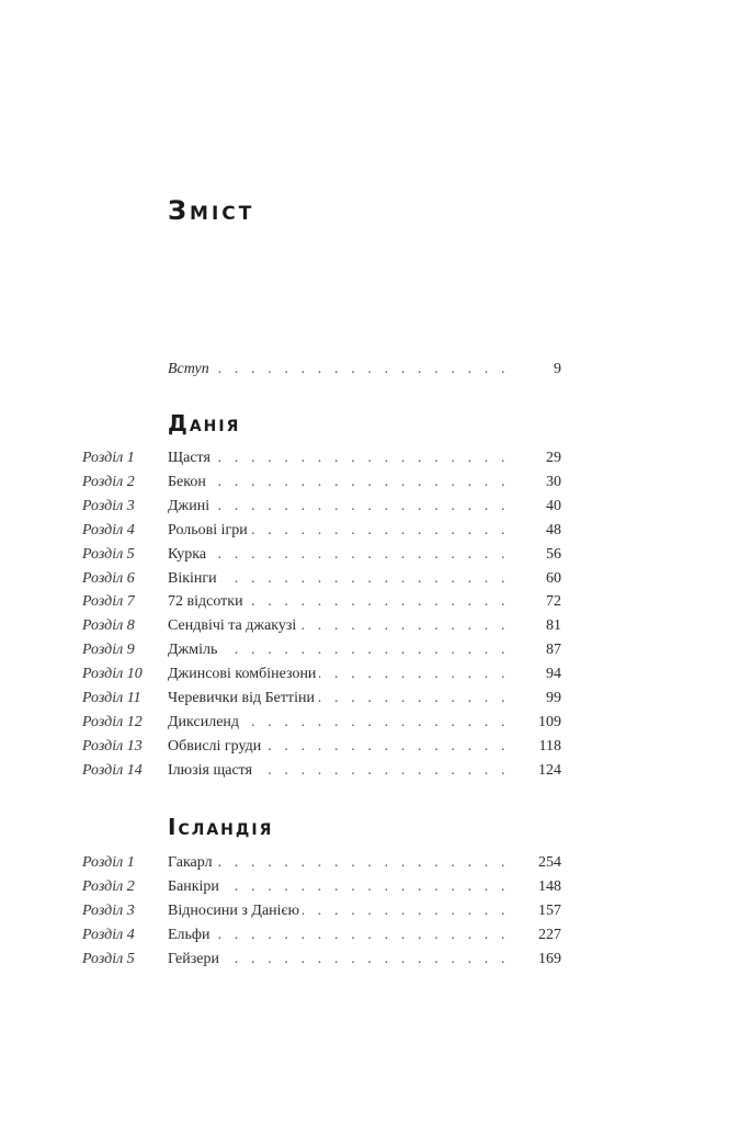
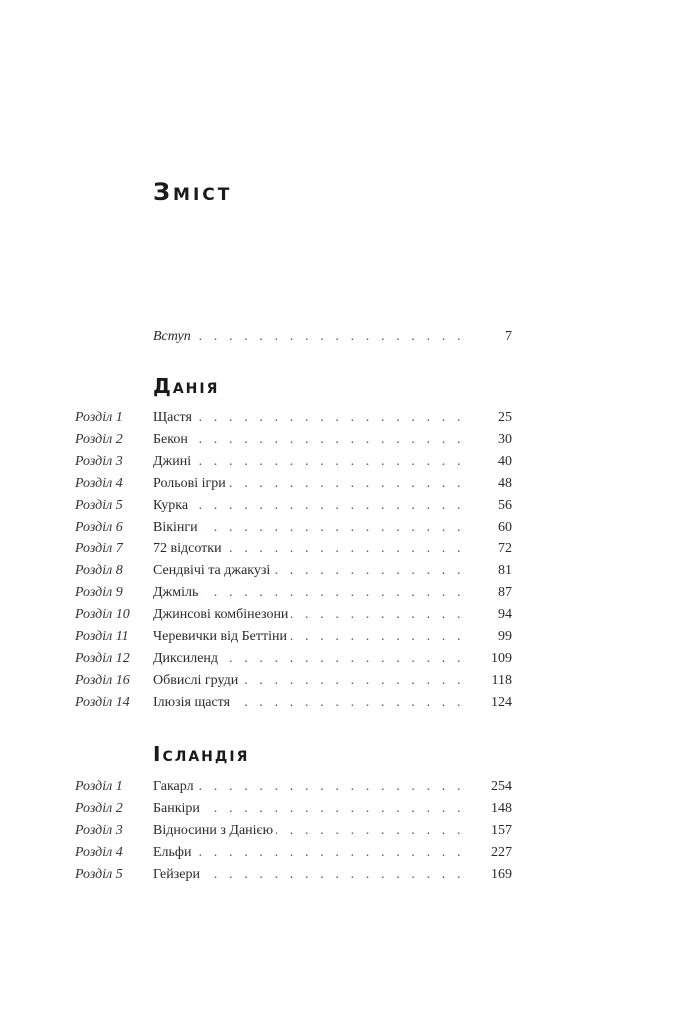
  Зміст
  Вступ
- 9
+ 7
  Данія
  Розділ 1
  Щастя
- 29
+ 25
  Розділ 2
  Бекон
  30
  Розділ 3
  Джині
  40
  Розділ 4
  Рольові ігри
  48
  Розділ 5
  Курка
  56
  Розділ 6
  Вікінги
  60
  Розділ 7
  72 відсотки
  72
  Розділ 8
  Сендвічі та джакузі
  81
  Розділ 9
  Джміль
  87
  Розділ 10
  Джинсові комбінезони
  94
  Розділ 11
  Черевички від Беттіни
  99
  Розділ 12
  Диксиленд
  109
- Розділ 13
+ Розділ 16
  Обвислі груди
  118
  Розділ 14
  Ілюзія щастя
  124
  Ісландія
  Розділ 1
  Гакарл
  254
  Розділ 2
  Банкіри
  148
  Розділ 3
  Відносини з Данією
  157
  Розділ 4
  Ельфи
  227
  Розділ 5
  Гейзери
  169
